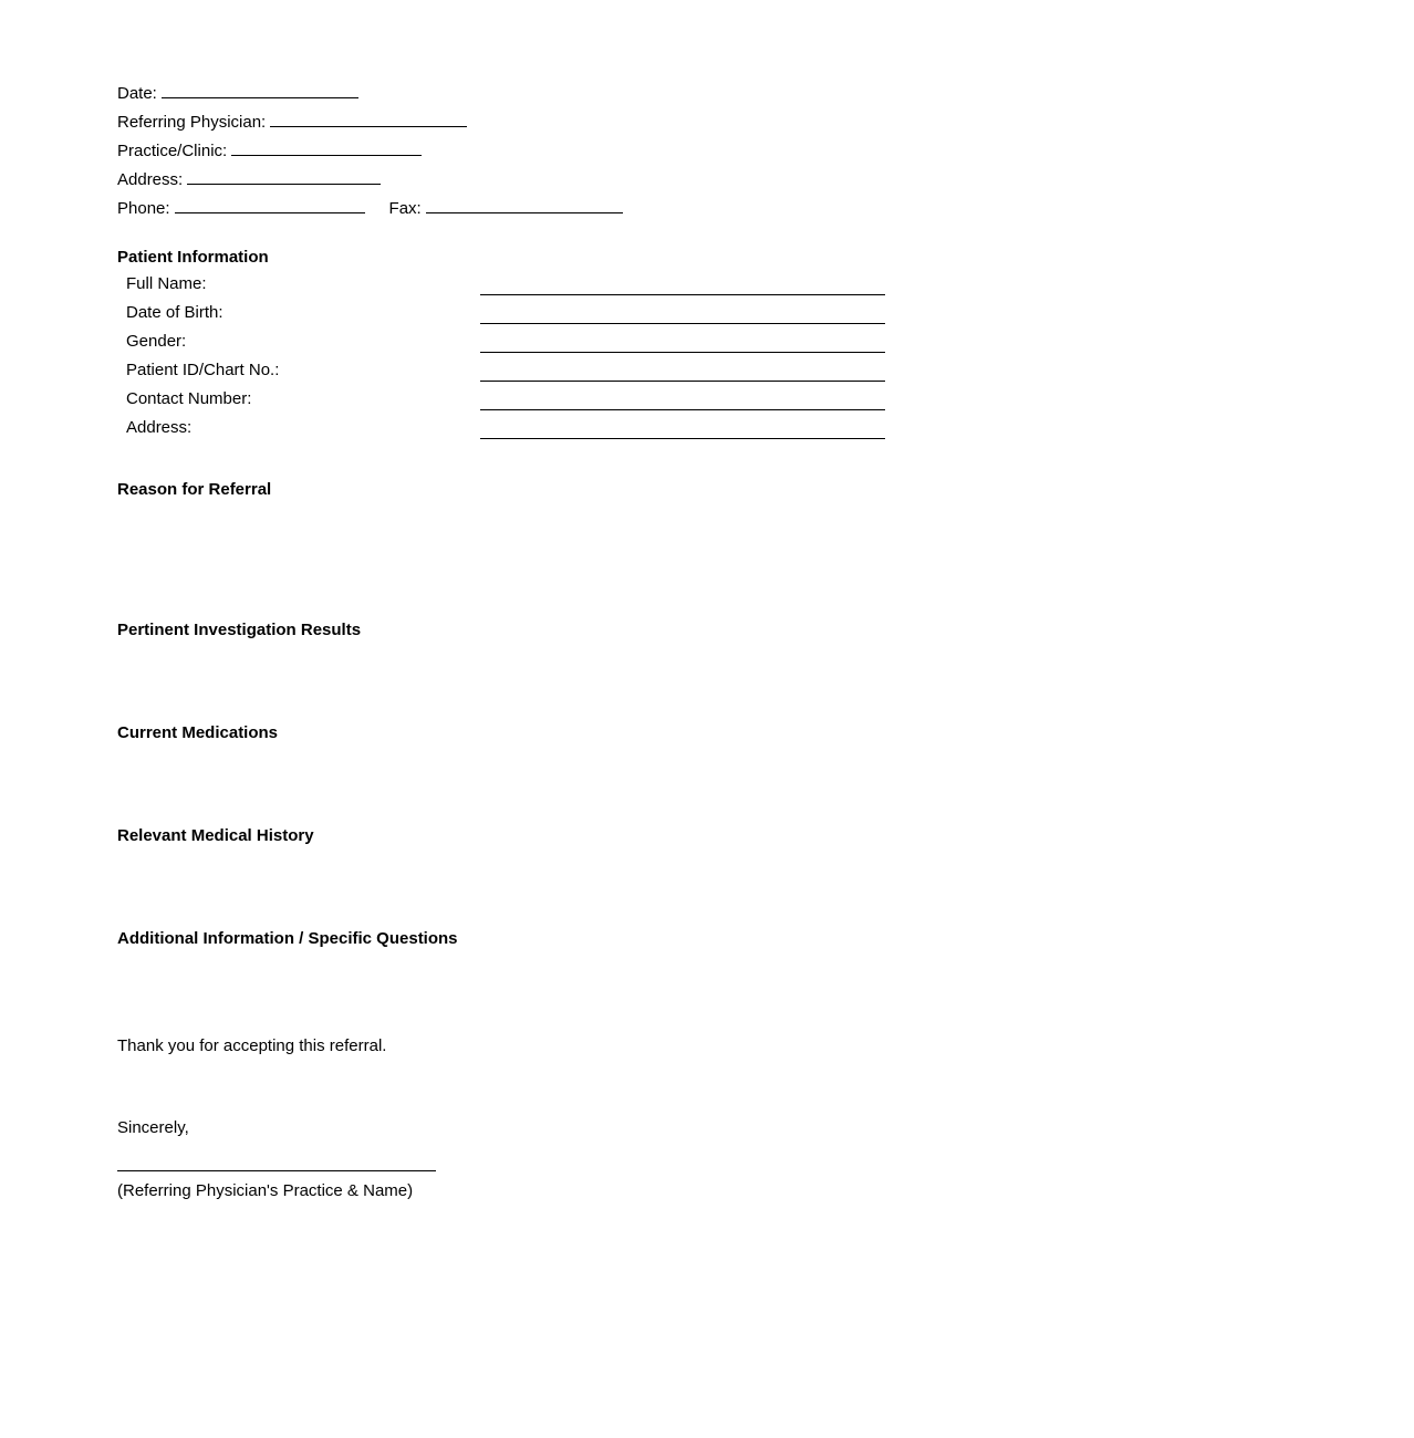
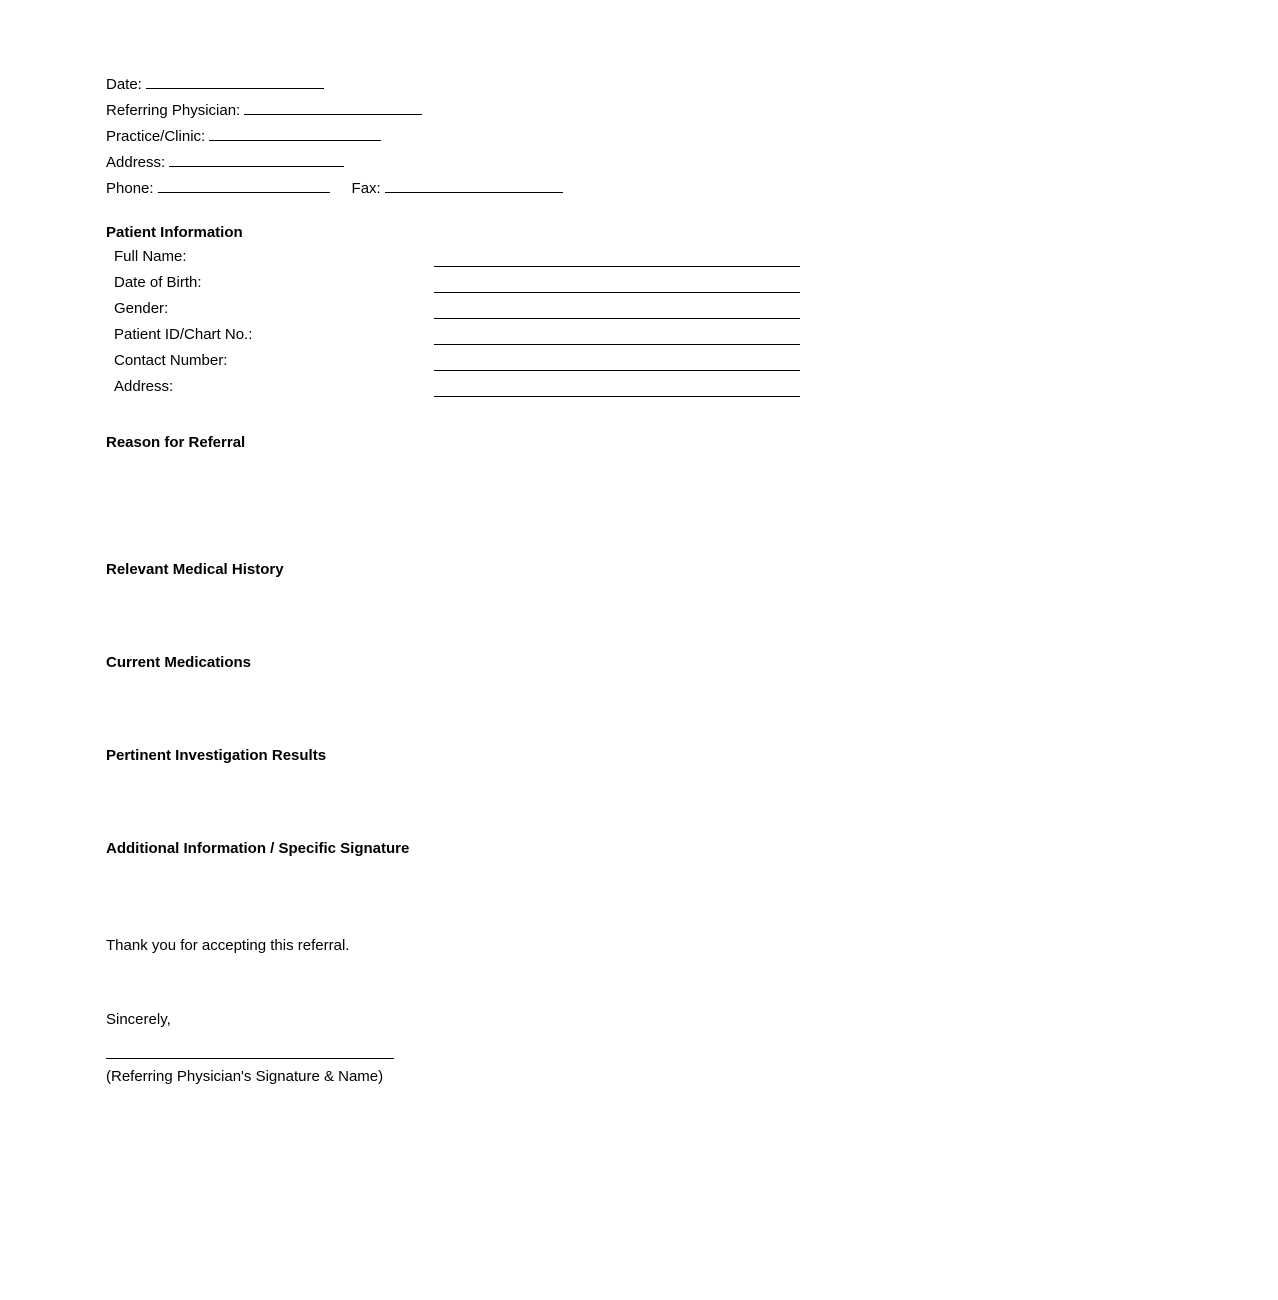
  Date:
  Referring Physician:
  Practice/Clinic:
  Address:
  Phone: Fax:
  Patient Information
  Full Name:
  Date of Birth:
  Gender:
  Patient ID/Chart No.:
  Contact Number:
  Address:
  Reason for Referral
- Pertinent Investigation Results
+ Relevant Medical History
  Current Medications
- Relevant Medical History
+ Pertinent Investigation Results
- Additional Information / Specific Questions
+ Additional Information / Specific Signature
  Thank you for accepting this referral.
  Sincerely,
- (Referring Physician's Practice & Name)
+ (Referring Physician's Signature & Name)
